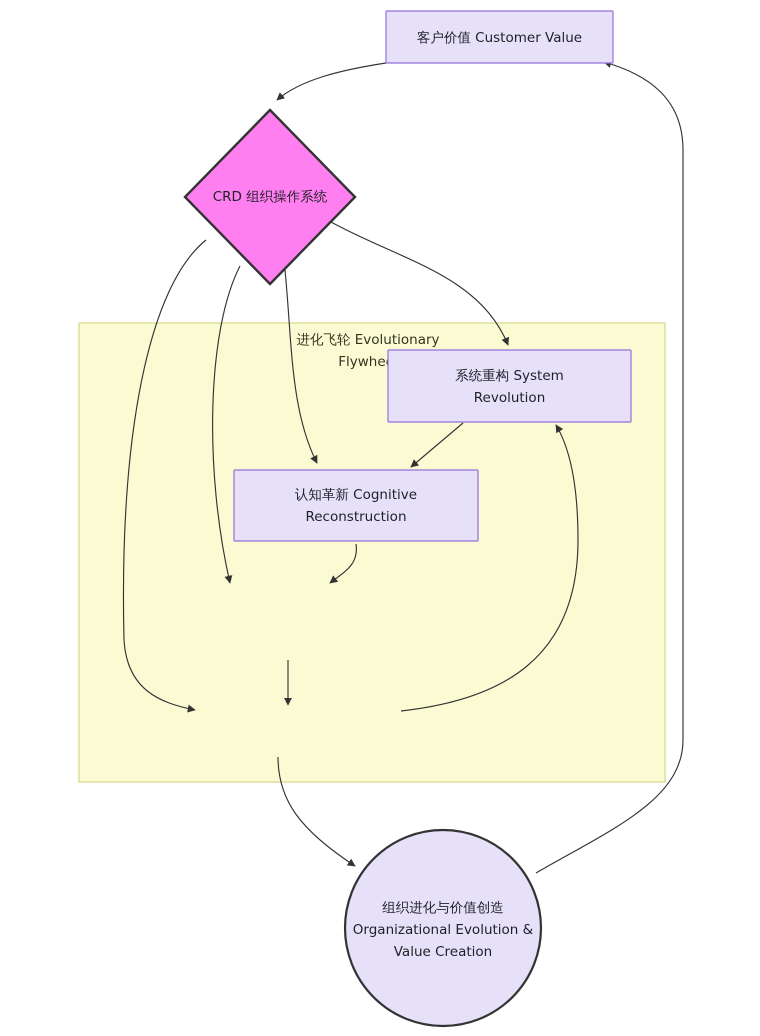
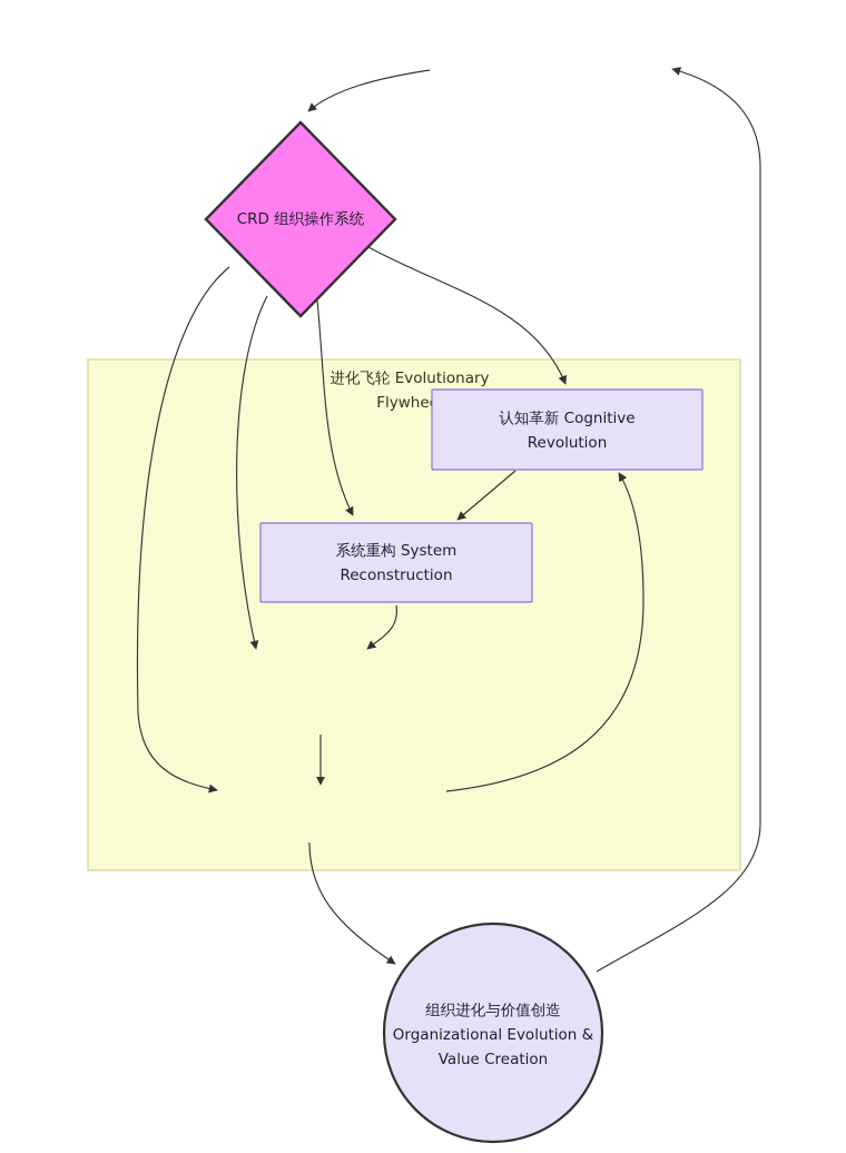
  进化飞轮 Evolutionary
  Flywhe
- 客户价值 Customer Value
  CRD 组织操作系统
- 系统重构 System
+ 认知革新 Cognitive
  Revolution
- 认知革新 Cognitive
+ 系统重构 System
  Reconstruction
  组织进化与价值创造
  Organizational Evolution &
  Value Creation
